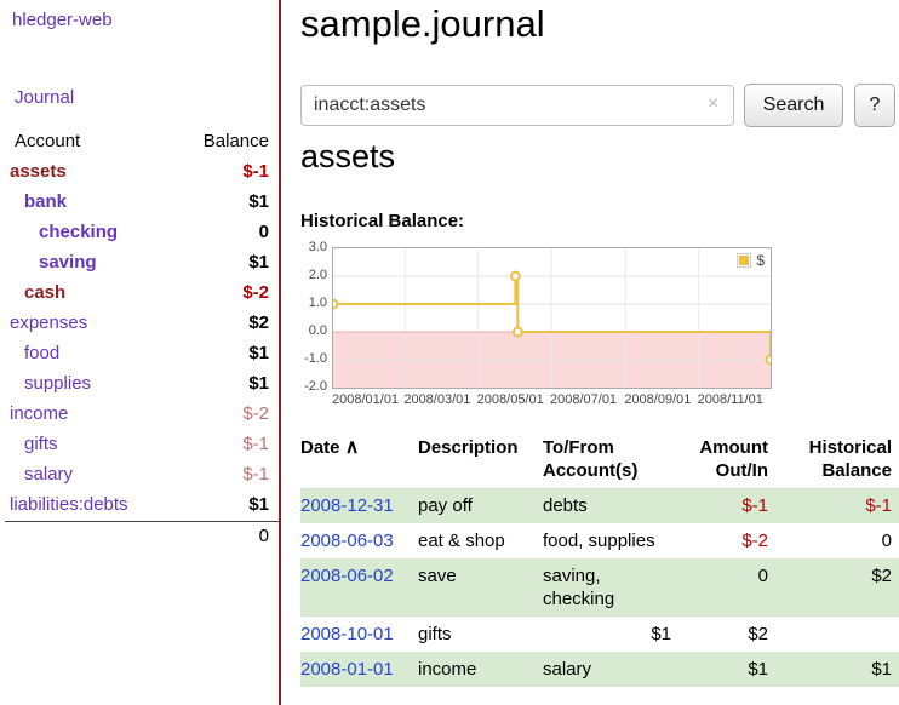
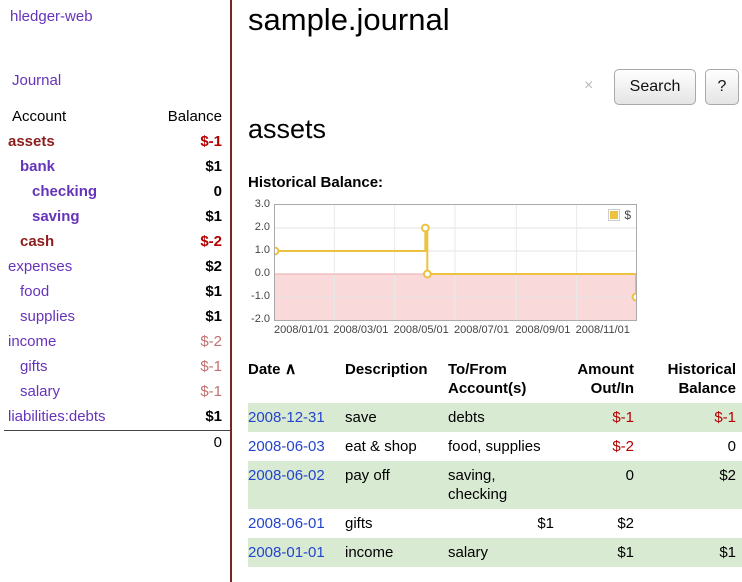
  hledger-web
  Journal
  Account
  Balance
  assets
  $-1
  bank
  $1
  checking
  0
  saving
  $1
  cash
  $-2
  expenses
  $2
  food
  $1
  supplies
  $1
  income
  $-2
  gifts
  $-1
  salary
  $-1
  liabilities:debts
  $1
  0
  sample.journal
- inacct:assets
  ×
  Search
  ?
  assets
  Historical Balance:
  3.0
  2.0
  1.0
  0.0
  -1.0
  -2.0
  $
  2008/01/01
  2008/03/01
  2008/05/01
  2008/07/01
  2008/09/01
  2008/11/01
  Date ∧
  Description
  To/From
  Account(s)
  Amount
  Out/In
  Historical
  Balance
  2008-12-31
- pay off
+ save
  debts
  $-1
  $-1
  2008-06-03
  eat & shop
  food, supplies
  $-2
  0
  2008-06-02
- save
+ pay off
  saving, checking
  0
  $2
- 2008-10-01
+ 2008-06-01
  gifts
  $1
  $2
  2008-01-01
  income
  salary
  $1
  $1
